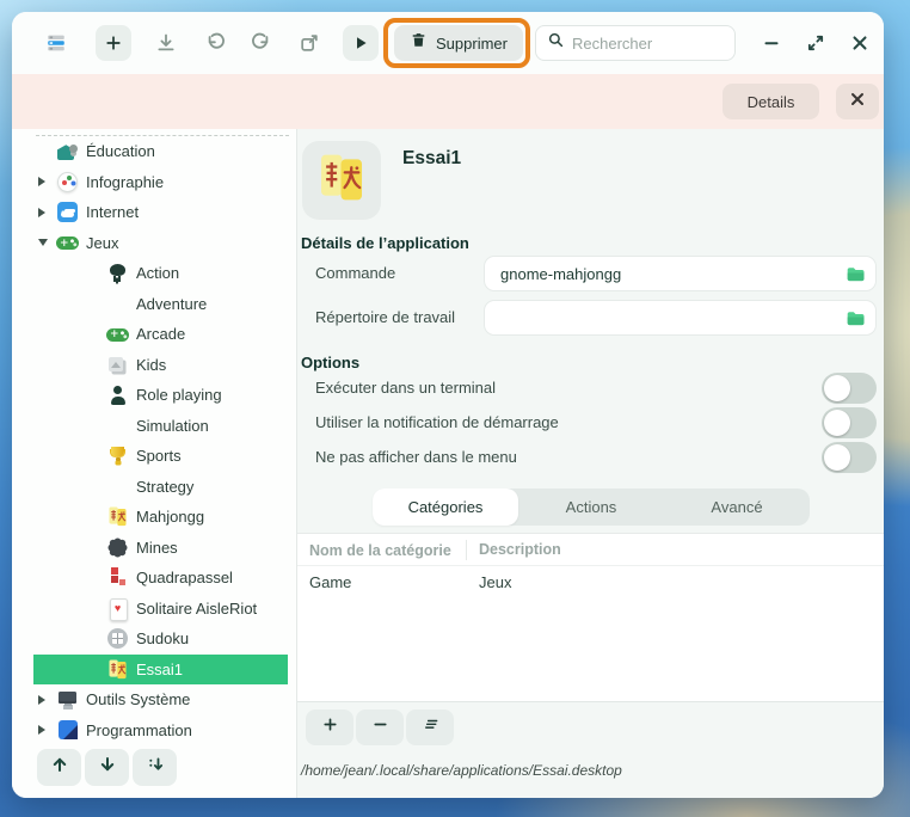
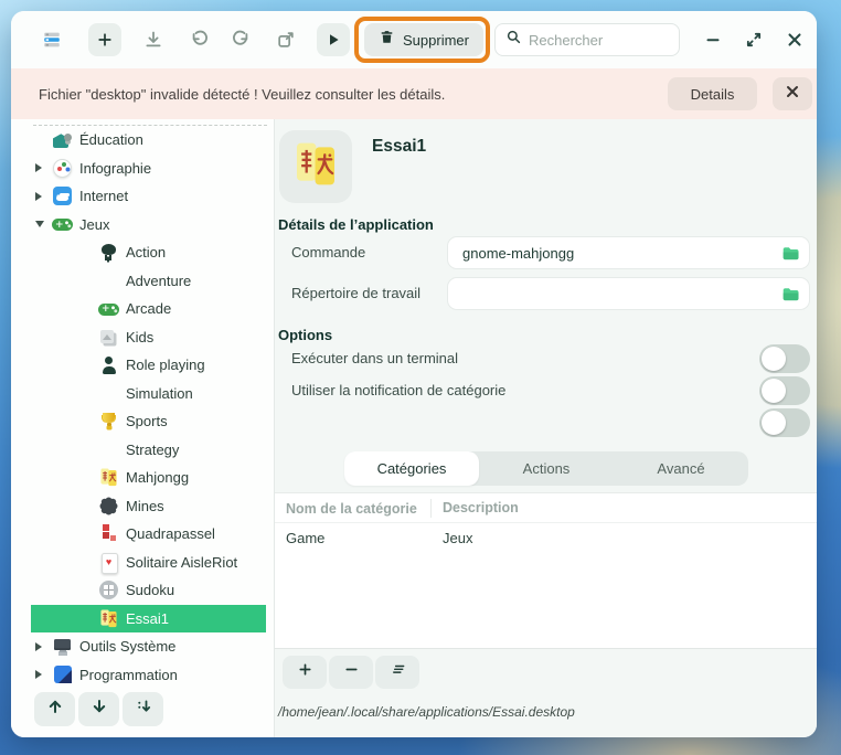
  Supprimer
  Rechercher
+ Fichier "desktop" invalide détecté ! Veuillez consulter les détails.
  Details
  Éducation
  Infographie
  Internet
  Jeux
  Action
  Adventure
  Arcade
  Kids
  Role playing
  Simulation
  Sports
  Strategy
  Mahjongg
  Mines
  Quadrapassel
  Solitaire AisleRiot
  Sudoku
  Essai1
  Outils Système
  Programmation
  Essai1
  Détails de l’application
  Commande
  gnome-mahjongg
  Répertoire de travail
  Options
  Exécuter dans un terminal
- Utiliser la notification de démarrage
+ Utiliser la notification de catégorie
- Ne pas afficher dans le menu
  Catégories
  Actions
  Avancé
  Nom de la catégorie
  Description
  Game
  Jeux
  /home/jean/.local/share/applications/Essai.desktop
